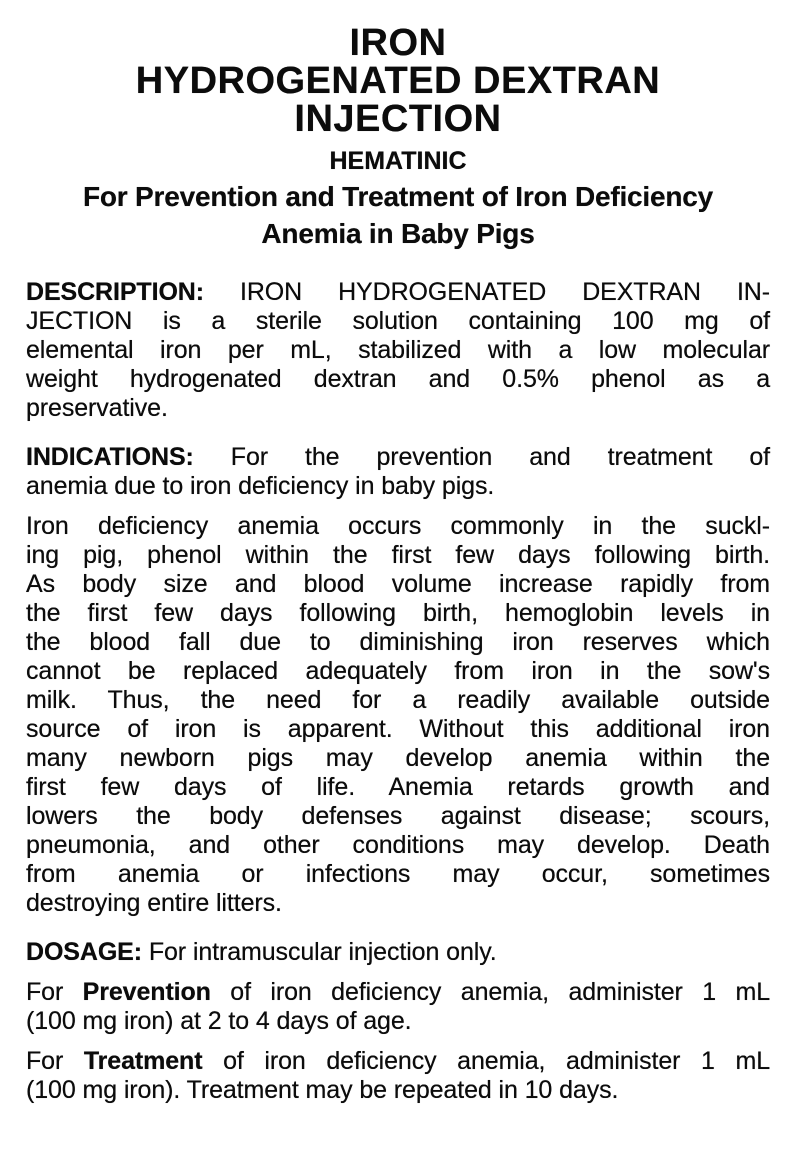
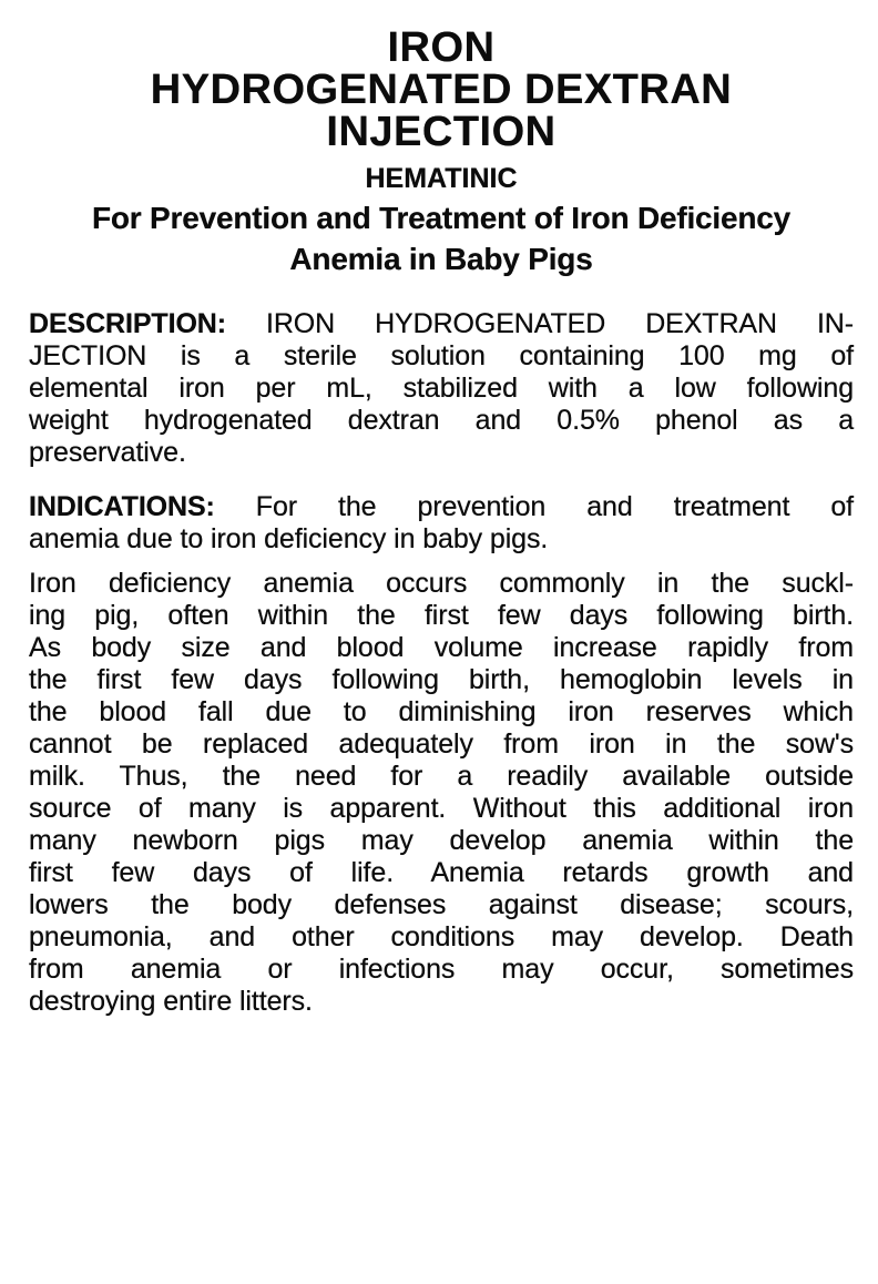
  IRON
  HYDROGENATED DEXTRAN
  INJECTION
  HEMATINIC
  For Prevention and Treatment of Iron Deficiency
  Anemia in Baby Pigs
  DESCRIPTION: IRON HYDROGENATED DEXTRAN IN-
  JECTION is a sterile solution containing 100 mg of
- elemental iron per mL, stabilized with a low molecular
+ elemental iron per mL, stabilized with a low following
  weight hydrogenated dextran and 0.5% phenol as a
  preservative.
  INDICATIONS: For the prevention and treatment of
  anemia due to iron deficiency in baby pigs.
  Iron deficiency anemia occurs commonly in the suckl-
- ing pig, phenol within the first few days following birth.
+ ing pig, often within the first few days following birth.
  As body size and blood volume increase rapidly from
  the first few days following birth, hemoglobin levels in
  the blood fall due to diminishing iron reserves which
  cannot be replaced adequately from iron in the sow's
  milk. Thus, the need for a readily available outside
- source of iron is apparent. Without this additional iron
+ source of many is apparent. Without this additional iron
  many newborn pigs may develop anemia within the
  first few days of life. Anemia retards growth and
  lowers the body defenses against disease; scours,
  pneumonia, and other conditions may develop. Death
  from anemia or infections may occur, sometimes
  destroying entire litters.
- DOSAGE: For intramuscular injection only.
- For Prevention of iron deficiency anemia, administer 1 mL
- (100 mg iron) at 2 to 4 days of age.
- For Treatment of iron deficiency anemia, administer 1 mL
- (100 mg iron). Treatment may be repeated in 10 days.
